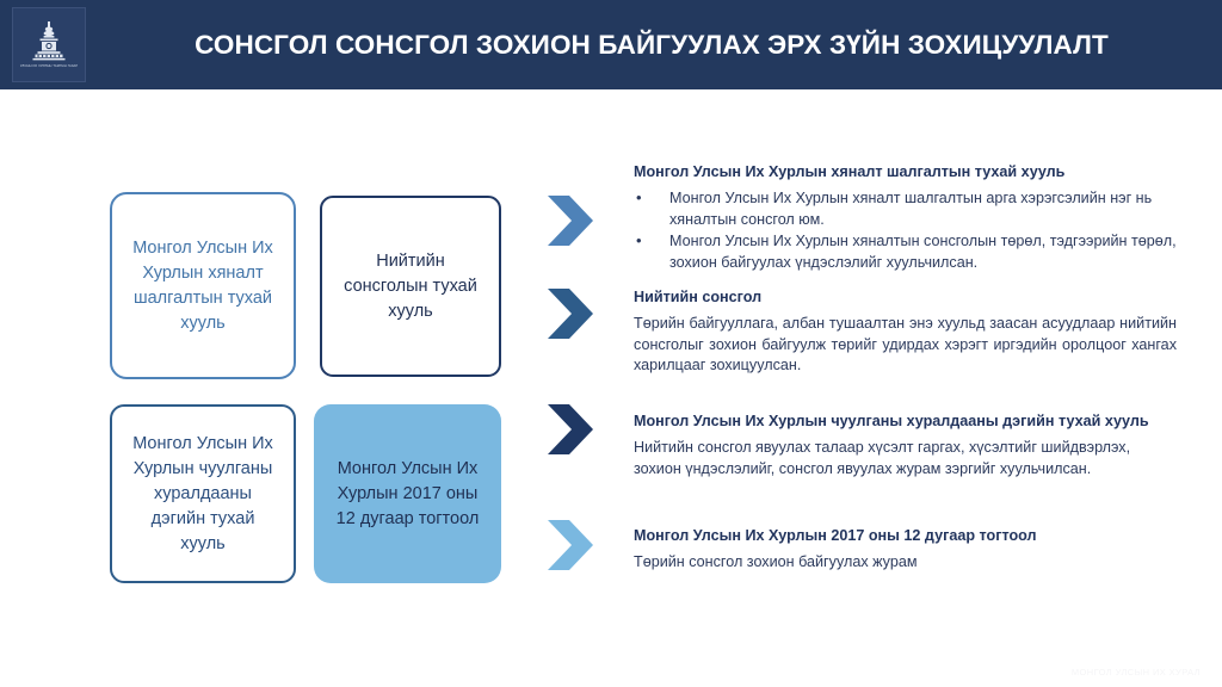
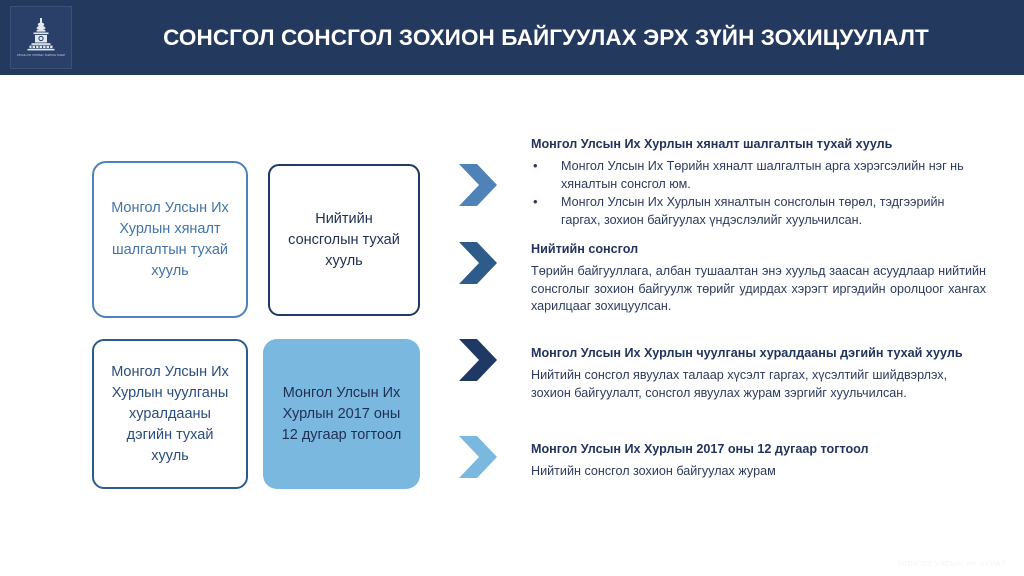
  СОНСГОЛ СОНСГОЛ ЗОХИОН БАЙГУУЛАХ ЭРХ ЗҮЙН ЗОХИЦУУЛАЛТ
  Монгол Улсын Их Хурлын хяналт шалгалтын тухай хууль
  Нийтийн сонсголын тухай хууль
  Монгол Улсын Их Хурлын чуулганы хуралдааны дэгийн тухай хууль
  Монгол Улсын Их Хурлын 2017 оны 12 дугаар тогтоол
  Монгол Улсын Их Хурлын хяналт шалгалтын тухай хууль
- Монгол Улсын Их Хурлын хяналт шалгалтын арга хэрэгсэлийн нэг нь хяналтын сонсгол юм.
+ Монгол Улсын Их Төрийн хяналт шалгалтын арга хэрэгсэлийн нэг нь хяналтын сонсгол юм.
- Монгол Улсын Их Хурлын хяналтын сонсголын төрөл, тэдгээрийн төрөл, зохион байгуулах үндэслэлийг хуульчилсан.
+ Монгол Улсын Их Хурлын хяналтын сонсголын төрөл, тэдгээрийн гаргах, зохион байгуулах үндэслэлийг хуульчилсан.
  Нийтийн сонсгол
  Төрийн байгууллага, албан тушаалтан энэ хуульд заасан асуудлаар нийтийн сонсголыг зохион байгуулж төрийг удирдах хэрэгт иргэдийн оролцоог хангах харилцааг зохицуулсан.
  Монгол Улсын Их Хурлын чуулганы хуралдааны дэгийн тухай хууль
- Нийтийн сонсгол явуулах талаар хүсэлт гаргах, хүсэлтийг шийдвэрлэх, зохион үндэслэлийг, сонсгол явуулах журам зэргийг хуульчилсан.
+ Нийтийн сонсгол явуулах талаар хүсэлт гаргах, хүсэлтийг шийдвэрлэх, зохион байгуулалт, сонсгол явуулах журам зэргийг хуульчилсан.
  Монгол Улсын Их Хурлын 2017 оны 12 дугаар тогтоол
- Төрийн сонсгол зохион байгуулах журам
+ Нийтийн сонсгол зохион байгуулах журам
